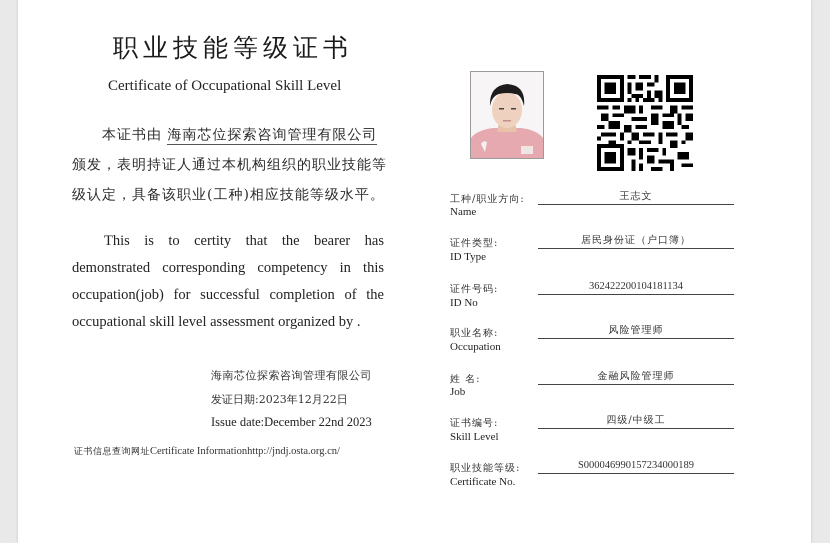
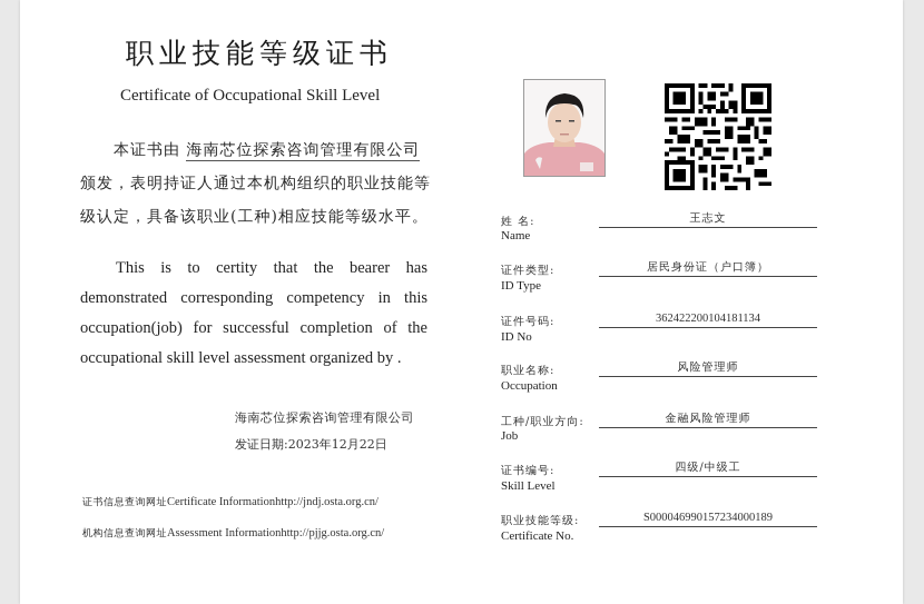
  职业技能等级证书
  Certificate of Occupational Skill Level
  本证书由 海南芯位探索咨询管理有限公司 颁发，表明持证人通过本机构组织的职业技能等级认定，具备该职业(工种)相应技能等级水平。
  This is to certity that the bearer has demonstrated corresponding competency in this occupation(job) for successful completion of the occupational skill level assessment organized by .
  海南芯位探索咨询管理有限公司
  发证日期:2023年12月22日
- Issue date:December 22nd 2023
  证书信息查询网址Certificate Informationhttp://jndj.osta.org.cn/
+ 机构信息查询网址Assessment Informationhttp://pjjg.osta.org.cn/
- 工种/职业方向:
+ 姓 名:
  Name
  王志文
  证件类型:
  ID Type
  居民身份证（户口簿）
  证件号码:
  ID No
  362422200104181134
  职业名称:
  Occupation
  风险管理师
- 姓 名:
+ 工种/职业方向:
  Job
  金融风险管理师
  证书编号:
  Skill Level
  四级/中级工
  职业技能等级:
  Certificate No.
  S000046990157234000189
